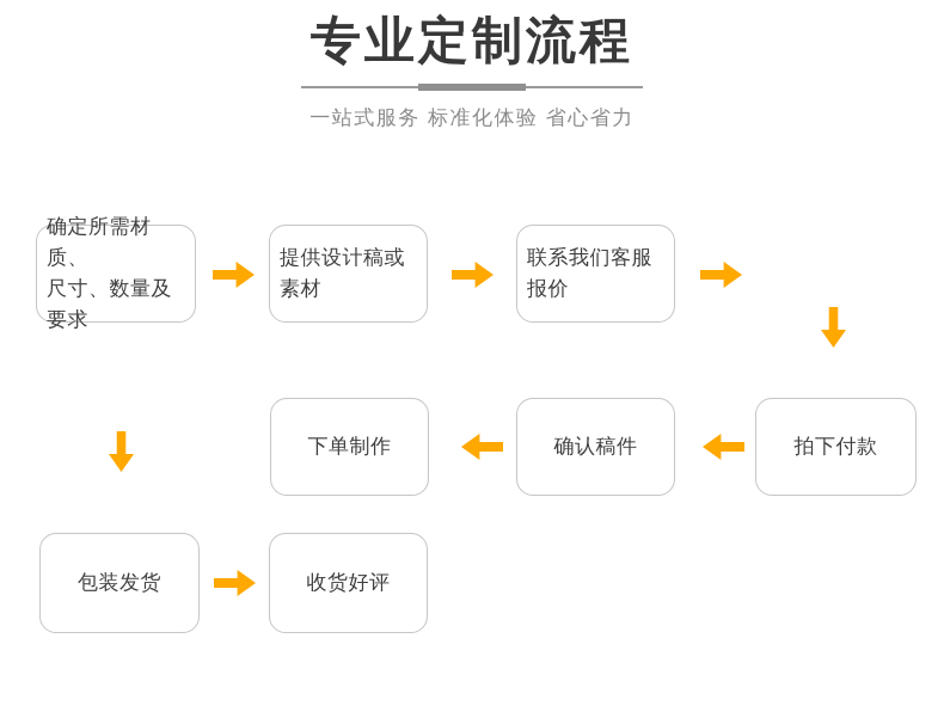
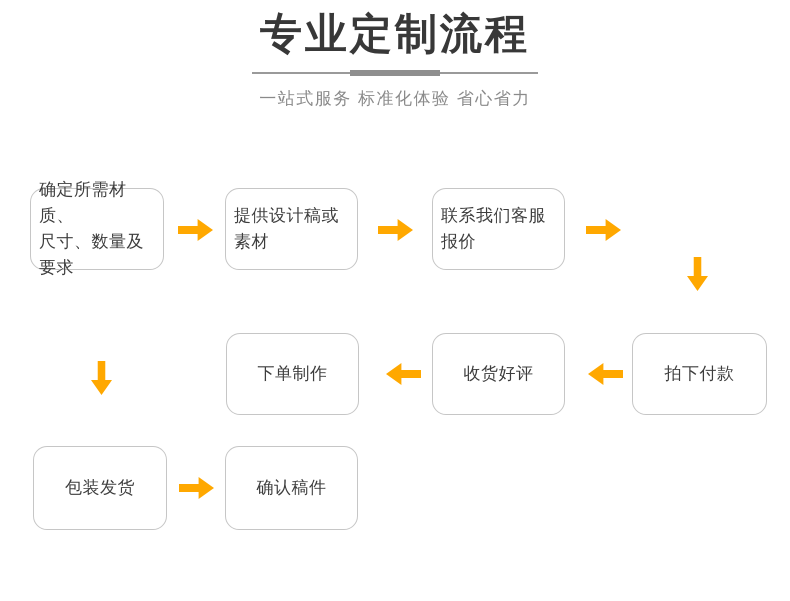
  专业定制流程
  一站式服务 标准化体验 省心省力
  确定所需材质、
  尺寸、数量及
  要求
  提供设计稿或
  素材
  联系我们客服
  报价
  拍下付款
- 确认稿件
+ 收货好评
  下单制作
  包装发货
- 收货好评
+ 确认稿件
